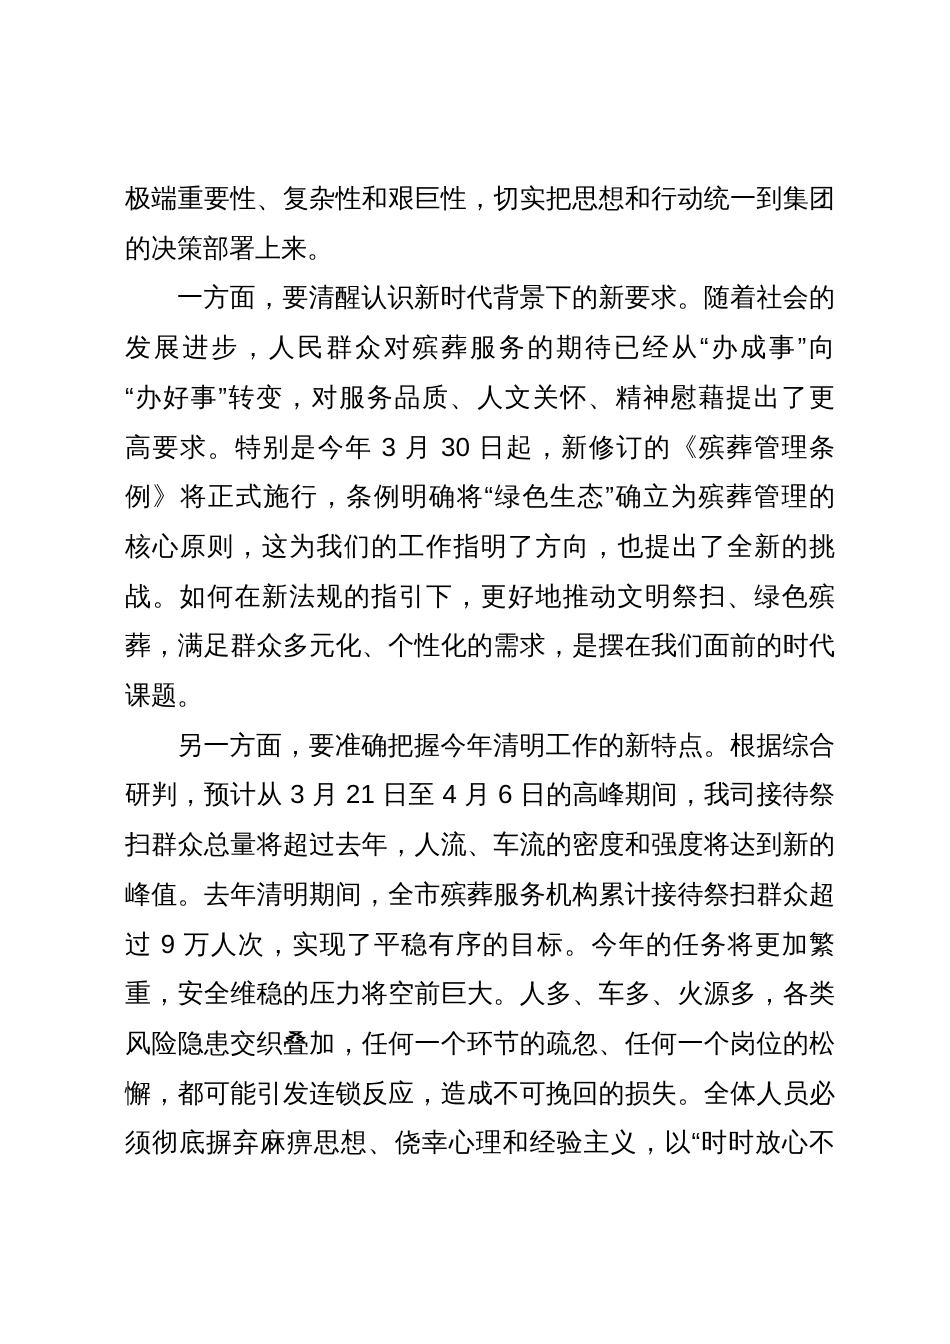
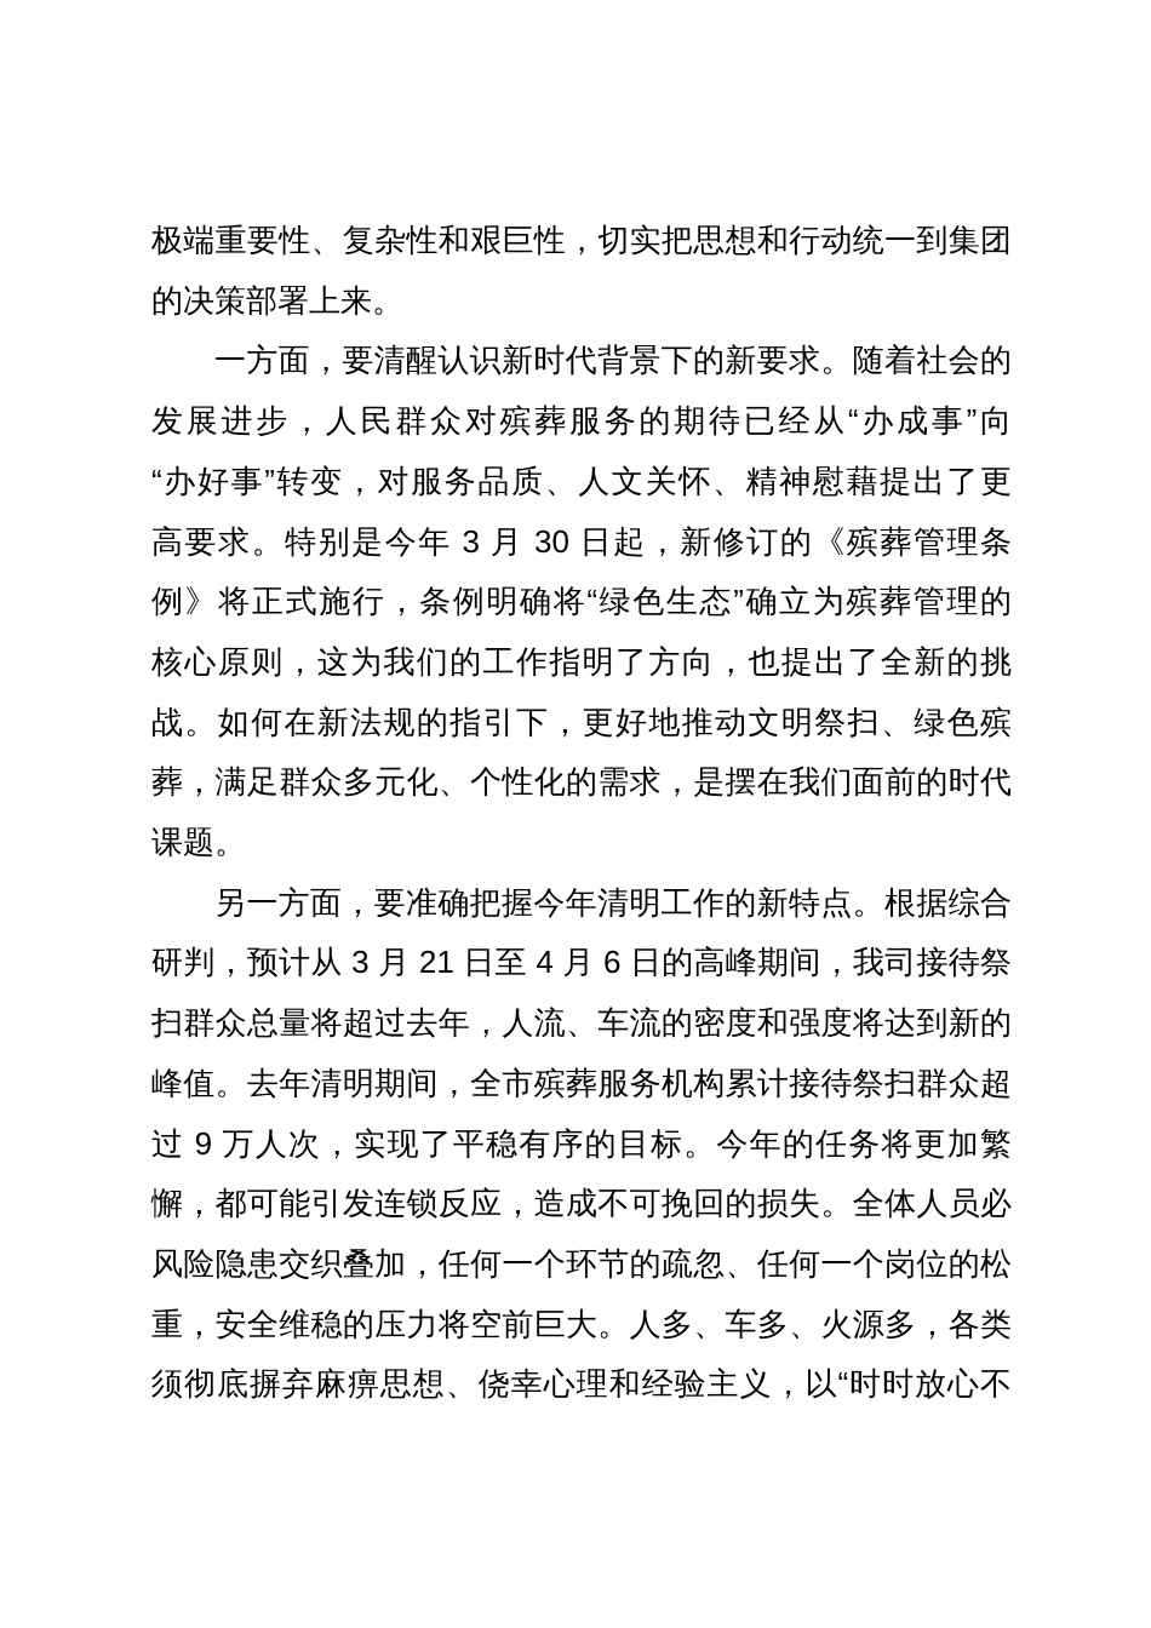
  极端重要性、复杂性和艰巨性，切实把思想和行动统一到集团
  的决策部署上来。
  一方面，要清醒认识新时代背景下的新要求。随着社会的
  发展进步，人民群众对殡葬服务的期待已经从“办成事”向
  “办好事”转变，对服务品质、人文关怀、精神慰藉提出了更
  高要求。特别是今年 3 月 30 日起，新修订的《殡葬管理条
  例》将正式施行，条例明确将“绿色生态”确立为殡葬管理的
  核心原则，这为我们的工作指明了方向，也提出了全新的挑
  战。如何在新法规的指引下，更好地推动文明祭扫、绿色殡
  葬，满足群众多元化、个性化的需求，是摆在我们面前的时代
  课题。
  另一方面，要准确把握今年清明工作的新特点。根据综合
  研判，预计从 3 月 21 日至 4 月 6 日的高峰期间，我司接待祭
  扫群众总量将超过去年，人流、车流的密度和强度将达到新的
  峰值。去年清明期间，全市殡葬服务机构累计接待祭扫群众超
  过 9 万人次，实现了平稳有序的目标。今年的任务将更加繁
- 重，安全维稳的压力将空前巨大。人多、车多、火源多，各类
+ 懈，都可能引发连锁反应，造成不可挽回的损失。全体人员必
  风险隐患交织叠加，任何一个环节的疏忽、任何一个岗位的松
- 懈，都可能引发连锁反应，造成不可挽回的损失。全体人员必
+ 重，安全维稳的压力将空前巨大。人多、车多、火源多，各类
  须彻底摒弃麻痹思想、侥幸心理和经验主义，以“时时放心不
